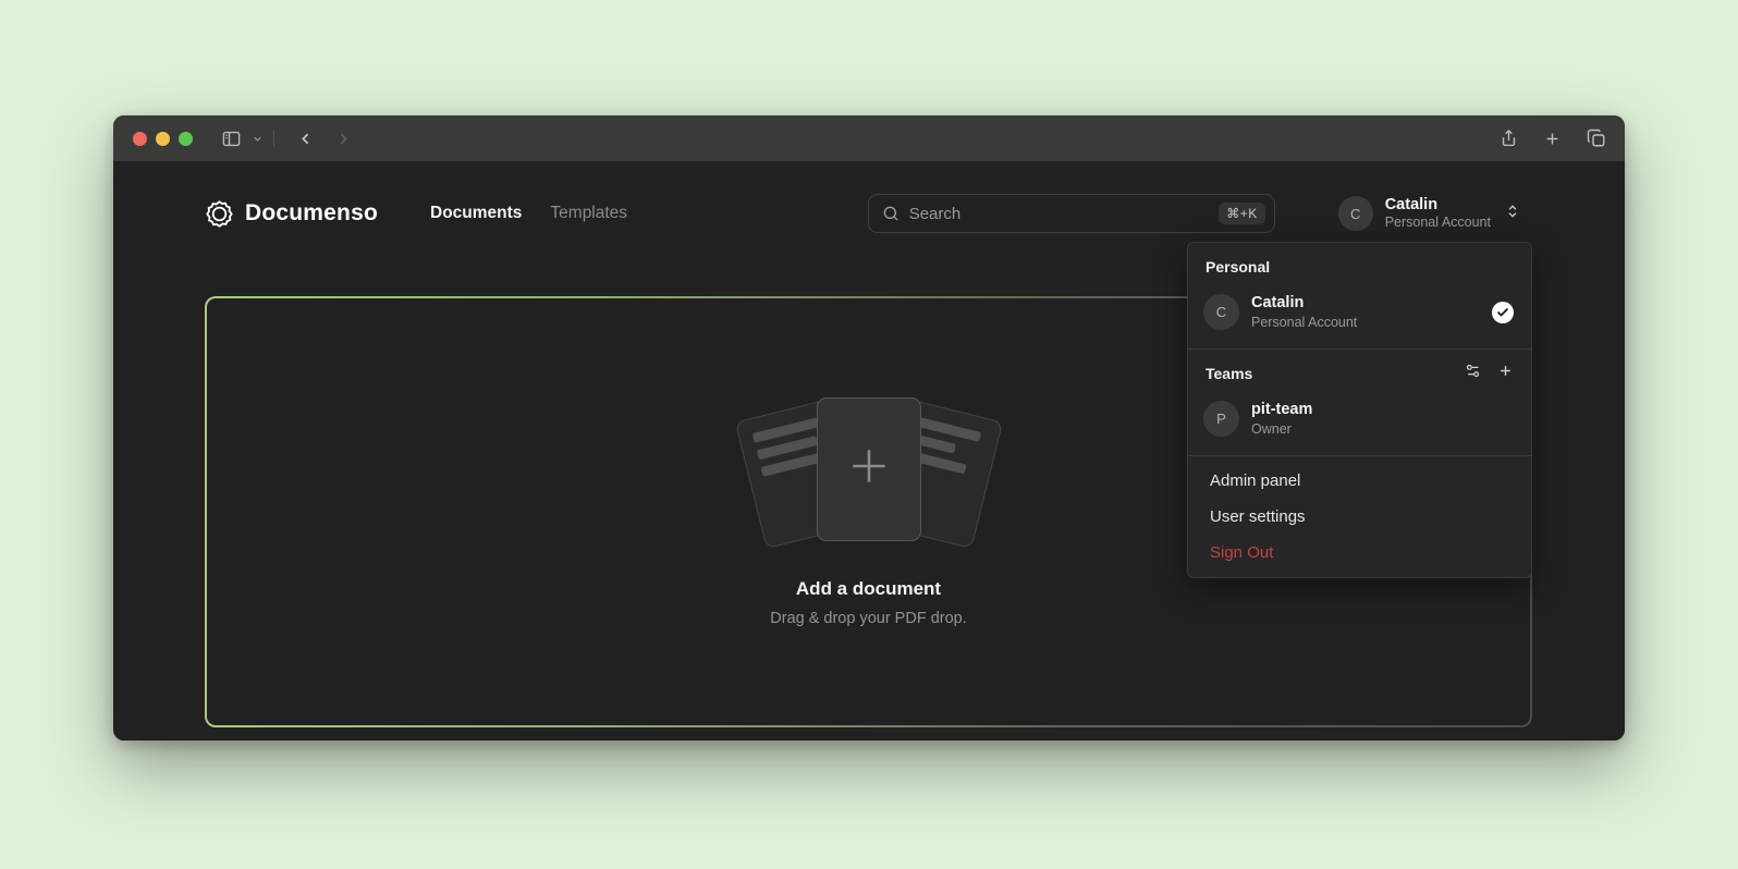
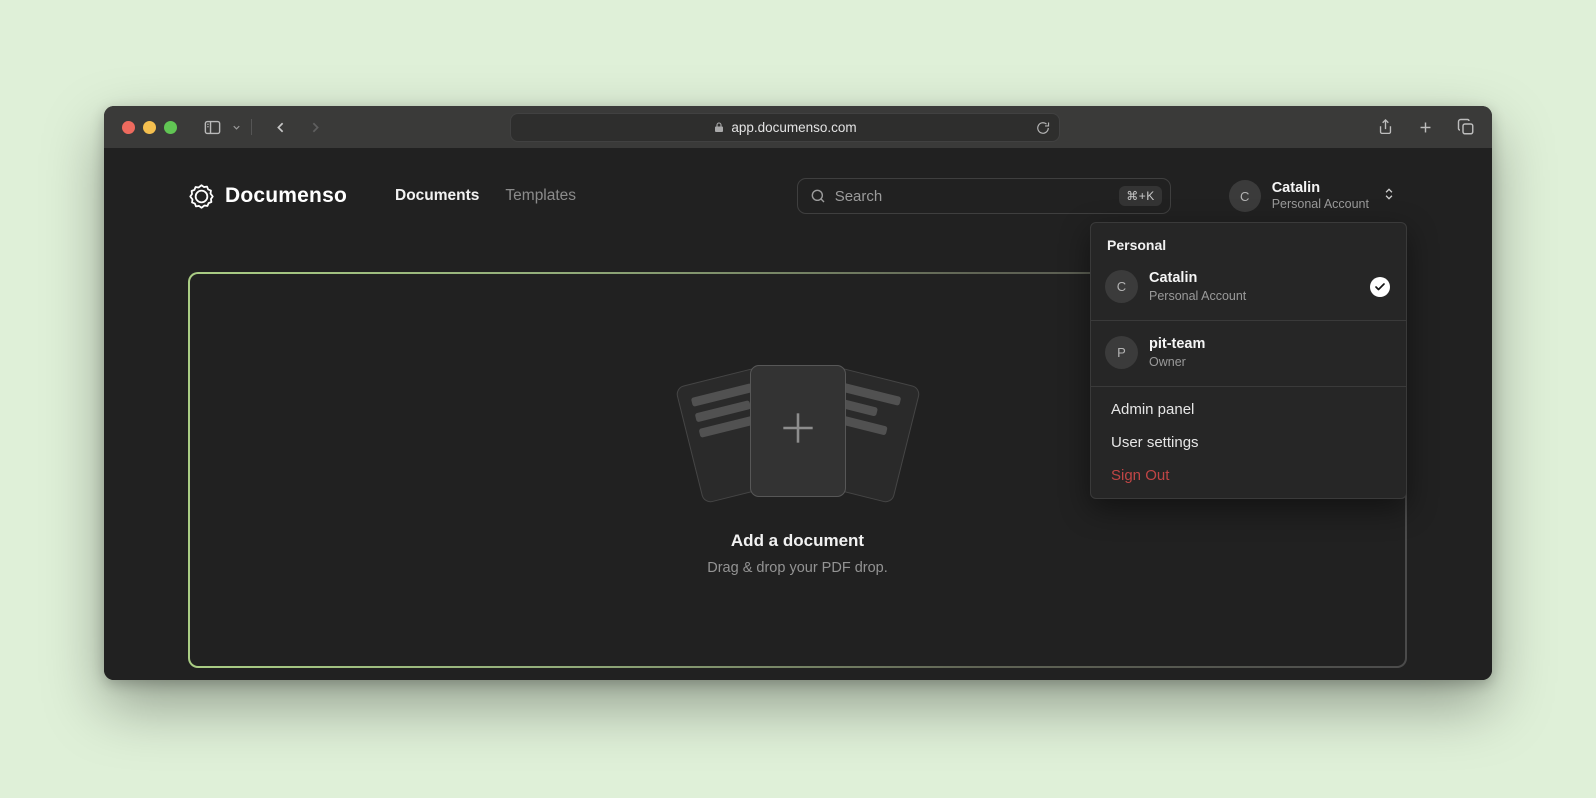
+ app.documenso.com
  Documenso
  Documents
  Templates
  Search
  ⌘+K
  C
  Catalin
  Personal Account
  Add a document
  Drag & drop your PDF drop.
  Personal
  C
  Catalin
  Personal Account
- Teams
  P
  pit-team
  Owner
  Admin panel
  User settings
  Sign Out
